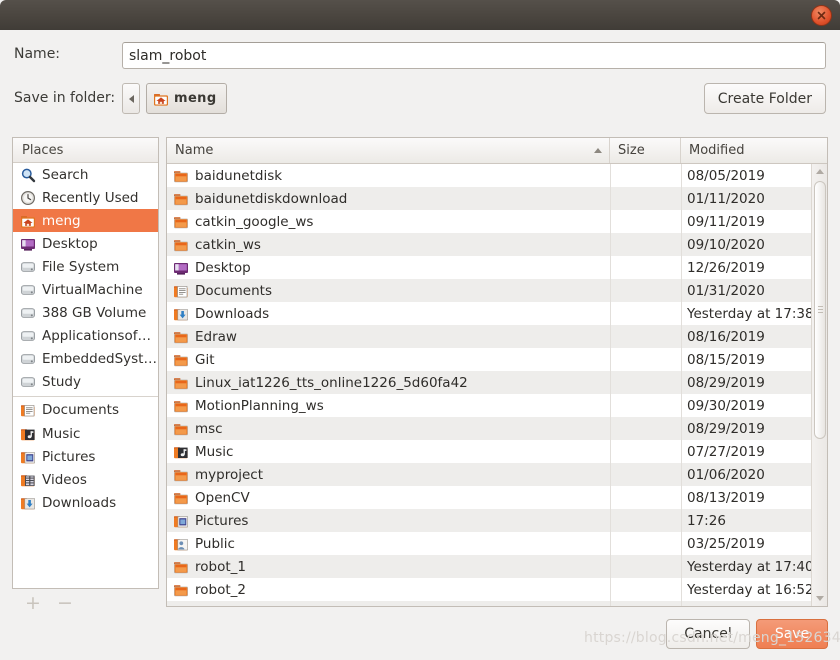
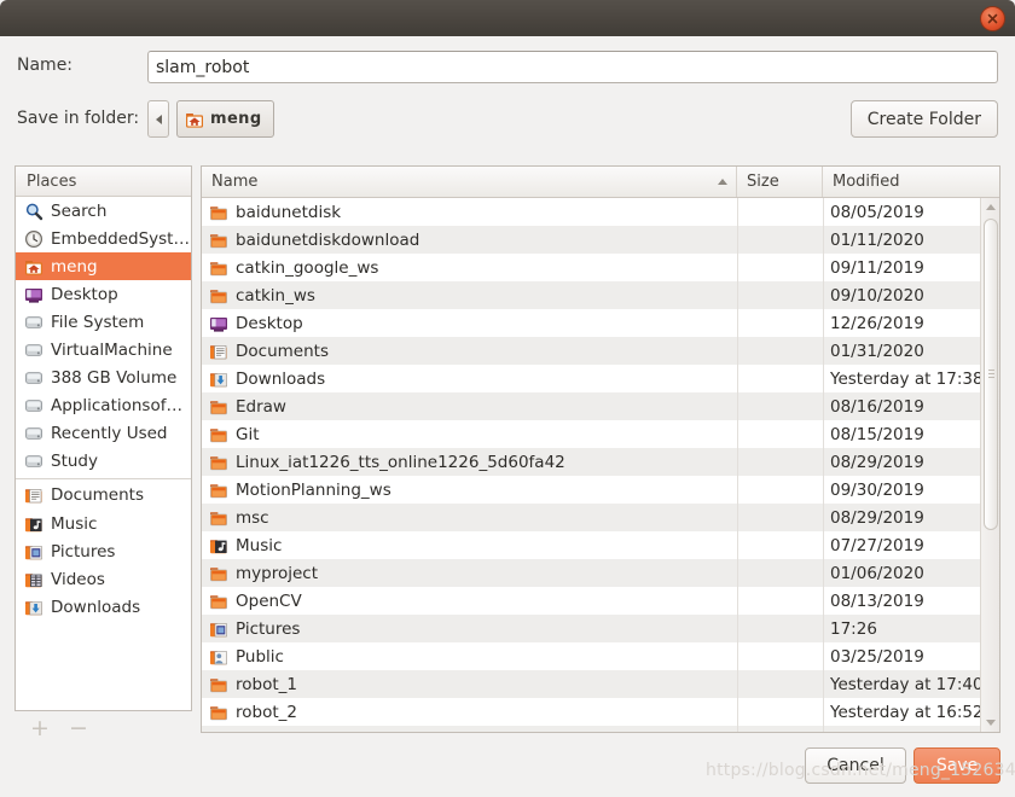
  Name:
  slam_robot
  Save in folder:
  meng
  Create Folder
  Places
  Search
- Recently Used
+ EmbeddedSyst…
  meng
  Desktop
  File System
  VirtualMachine
  388 GB Volume
  Applicationsof…
- EmbeddedSyst…
+ Recently Used
  Study
  Documents
  Music
  Pictures
  Videos
  Downloads
  +
  −
  Name
  Size
  Modified
  baidunetdisk
  08/05/2019
  baidunetdiskdownload
  01/11/2020
  catkin_google_ws
  09/11/2019
  catkin_ws
  09/10/2020
  Desktop
  12/26/2019
  Documents
  01/31/2020
  Downloads
  Yesterday at 17:38
  Edraw
  08/16/2019
  Git
  08/15/2019
  Linux_iat1226_tts_online1226_5d60fa42
  08/29/2019
  MotionPlanning_ws
  09/30/2019
  msc
  08/29/2019
  Music
  07/27/2019
  myproject
  01/06/2020
  OpenCV
  08/13/2019
  Pictures
  17:26
  Public
  03/25/2019
  robot_1
  Yesterday at 17:40
  robot_2
  Yesterday at 16:52
  Cancel
  Save
  https://blog.csdn.net/meng_152634
